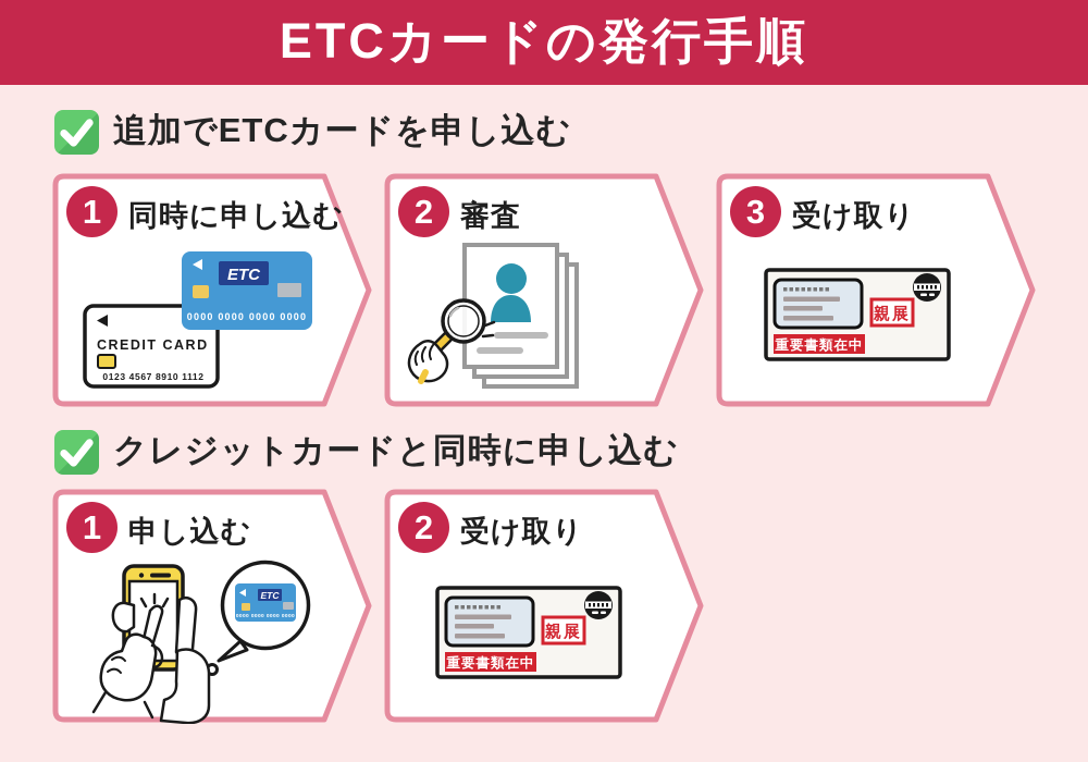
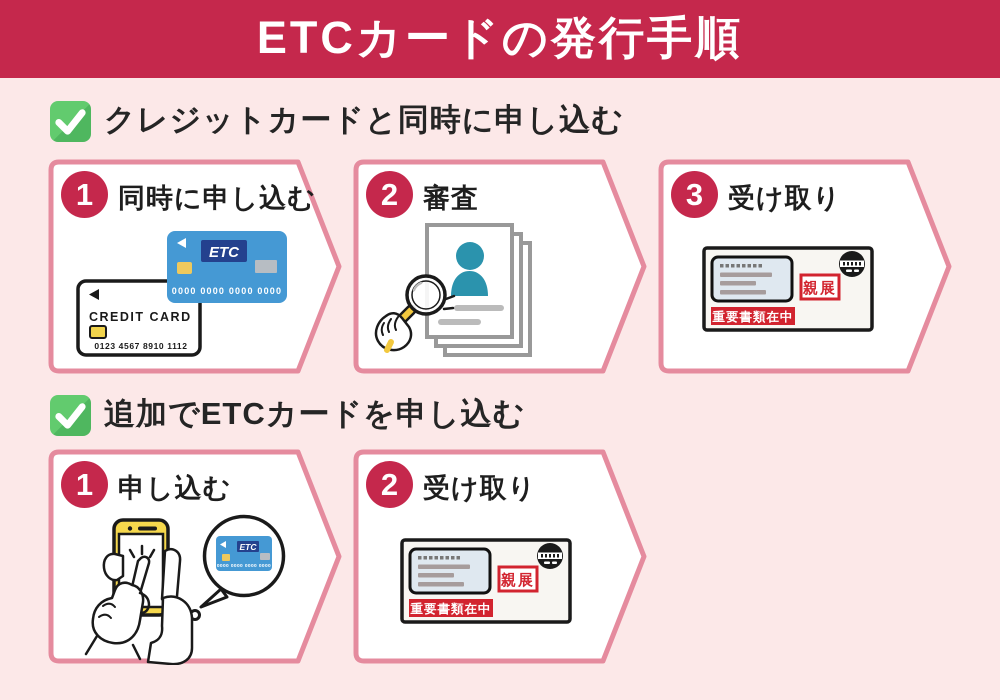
  ETCカードの発行手順
- 追加でETCカードを申し込む
+ クレジットカードと同時に申し込む
  CREDIT CARD
  0123 4567 8910 1112
  ETC
  0000 0000 0000 0000
  1
  同時に申し込む
  2
  審査
  親展
  重要書類在中
  3
  受け取り
- クレジットカードと同時に申し込む
+ 追加でETCカードを申し込む
  ETC
  1
  申し込む
  親展
  重要書類在中
  2
  受け取り
